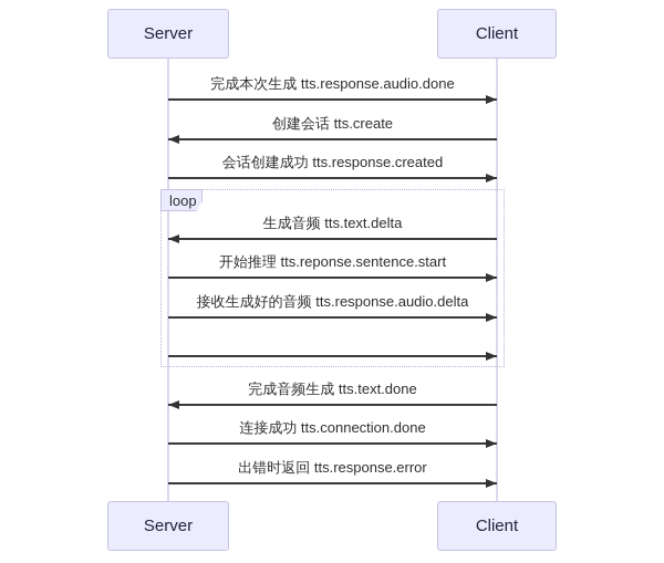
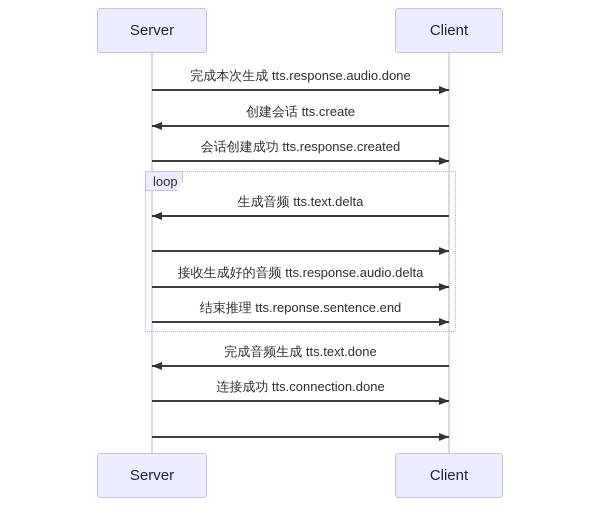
  Server
  Client
  loop
  完成本次生成 tts.response.audio.done
  创建会话 tts.create
  会话创建成功 tts.response.created
  生成音频 tts.text.delta
- 开始推理 tts.reponse.sentence.start
  接收生成好的音频 tts.response.audio.delta
+ 结束推理 tts.reponse.sentence.end
  完成音频生成 tts.text.done
  连接成功 tts.connection.done
- 出错时返回 tts.response.error
  Server
  Client
